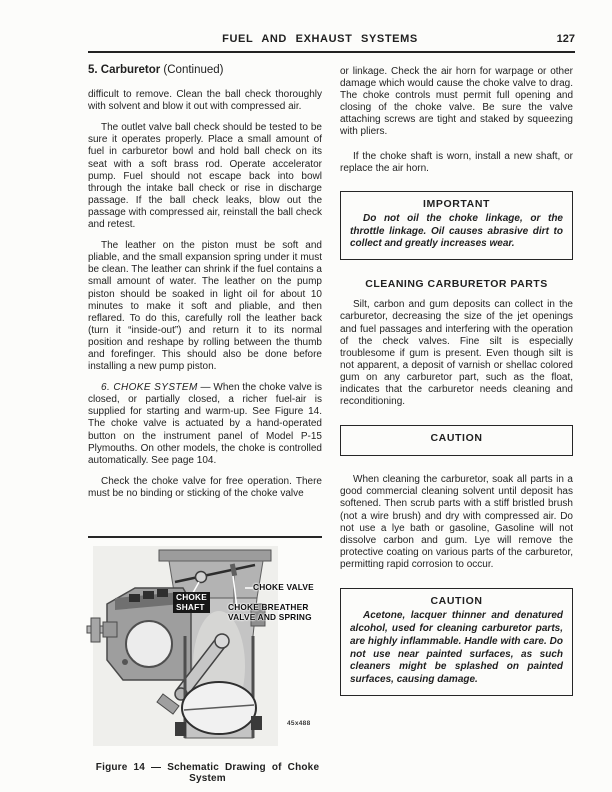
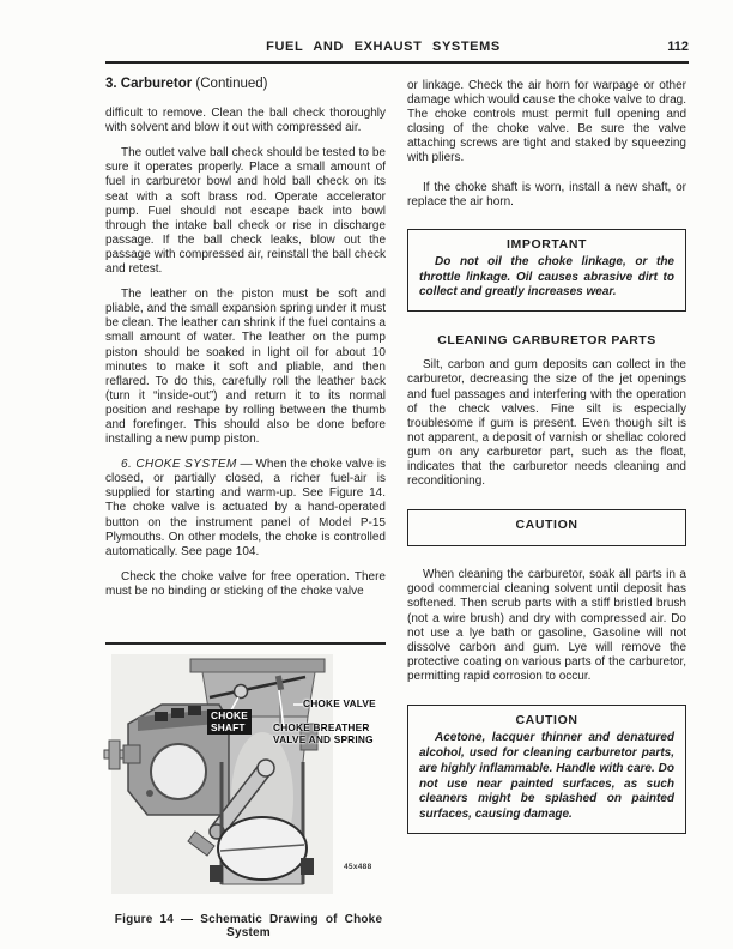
  FUEL AND EXHAUST SYSTEMS
- 127
+ 112
- 5. Carburetor (Continued)
+ 3. Carburetor (Continued)
  difficult to remove. Clean the ball check thoroughly with solvent and blow it out with compressed air.
  The outlet valve ball check should be tested to be sure it operates properly. Place a small amount of fuel in carburetor bowl and hold ball check on its seat with a soft brass rod. Operate accelerator pump. Fuel should not escape back into bowl through the intake ball check or rise in discharge passage. If the ball check leaks, blow out the passage with compressed air, reinstall the ball check and retest.
  The leather on the piston must be soft and pliable, and the small expansion spring under it must be clean. The leather can shrink if the fuel contains a small amount of water. The leather on the pump piston should be soaked in light oil for about 10 minutes to make it soft and pliable, and then reflared. To do this, carefully roll the leather back (turn it “inside-out”) and return it to its normal position and reshape by rolling between the thumb and forefinger. This should also be done before installing a new pump piston.
  6. CHOKE SYSTEM — When the choke valve is closed, or partially closed, a richer fuel-air is supplied for starting and warm-up. See Figure 14. The choke valve is actuated by a hand-operated button on the instrument panel of Model P-15 Plymouths. On other models, the choke is controlled automatically. See page 104.
  Check the choke valve for free operation. There must be no binding or sticking of the choke valve
  CHOKE VALVE
  CHOKE
  SHAFT
  CHOKE BREATHER
  VALVE AND SPRING
  Figure 14 — Schematic Drawing of Choke System
  or linkage. Check the air horn for warpage or other damage which would cause the choke valve to drag. The choke controls must permit full opening and closing of the choke valve. Be sure the valve attaching screws are tight and staked by squeezing with pliers.
  If the choke shaft is worn, install a new shaft, or replace the air horn.
  IMPORTANT
  Do not oil the choke linkage, or the throttle linkage. Oil causes abrasive dirt to collect and greatly increases wear.
  CLEANING CARBURETOR PARTS
  Silt, carbon and gum deposits can collect in the carburetor, decreasing the size of the jet openings and fuel passages and interfering with the operation of the check valves. Fine silt is especially troublesome if gum is present. Even though silt is not apparent, a deposit of varnish or shellac colored gum on any carburetor part, such as the float, indicates that the carburetor needs cleaning and reconditioning.
  CAUTION
  When cleaning the carburetor, soak all parts in a good commercial cleaning solvent until deposit has softened. Then scrub parts with a stiff bristled brush (not a wire brush) and dry with compressed air. Do not use a lye bath or gasoline, Gasoline will not dissolve carbon and gum. Lye will remove the protective coating on various parts of the carburetor, permitting rapid corrosion to occur.
  CAUTION
  Acetone, lacquer thinner and denatured alcohol, used for cleaning carburetor parts, are highly inflammable. Handle with care. Do not use near painted surfaces, as such cleaners might be splashed on painted surfaces, causing damage.
